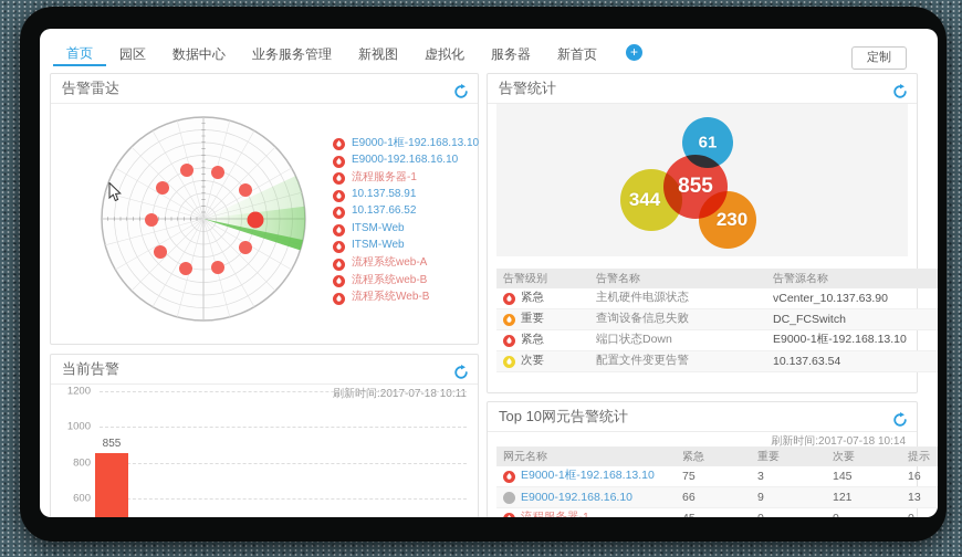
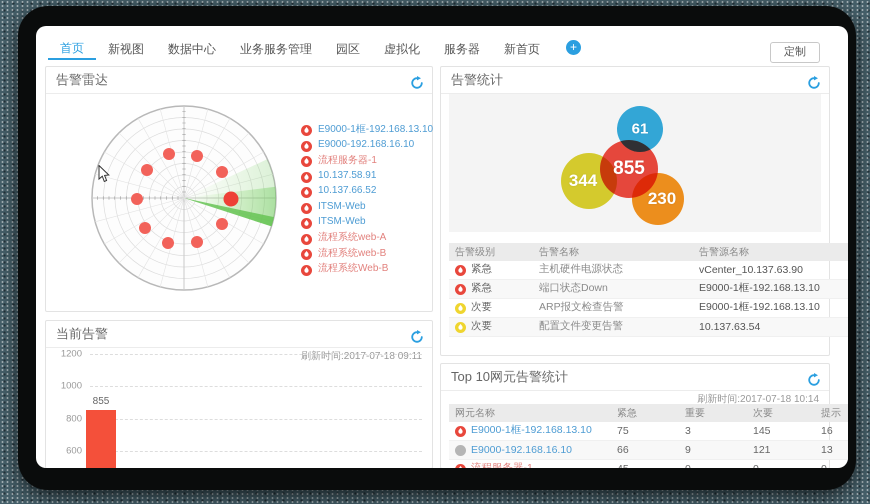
  首页
- 园区
+ 新视图
  数据中心
  业务服务管理
- 新视图
+ 园区
  虚拟化
  服务器
  新首页
  +
  定制
  告警雷达
  E9000-1框-192.168.13.10
  E9000-192.168.16.10
  流程服务器-1
  10.137.58.91
  10.137.66.52
  ITSM-Web
  ITSM-Web
  流程系统web-A
  流程系统web-B
  流程系统Web-B
  当前告警
- 刷新时间:2017-07-18 10:11
+ 刷新时间:2017-07-18 09:11
  1200
  1000
  800
  600
  855
  告警统计
  61
  344
  855
  230
  告警级别	告警名称	告警源名称
  紧急	主机硬件电源状态	vCenter_10.137.63.90
- 重要	查询设备信息失败	DC_FCSwitch
  紧急	端口状态Down	E9000-1框-192.168.13.10
+ 次要	ARP报文检查告警	E9000-1框-192.168.13.10
  次要	配置文件变更告警	10.137.63.54
  Top 10网元告警统计
  刷新时间:2017-07-18 10:14
  网元名称	紧急	重要	次要	提示
  E9000-1框-192.168.13.10	75	3	145	16
  E9000-192.168.16.10	66	9	121	13
